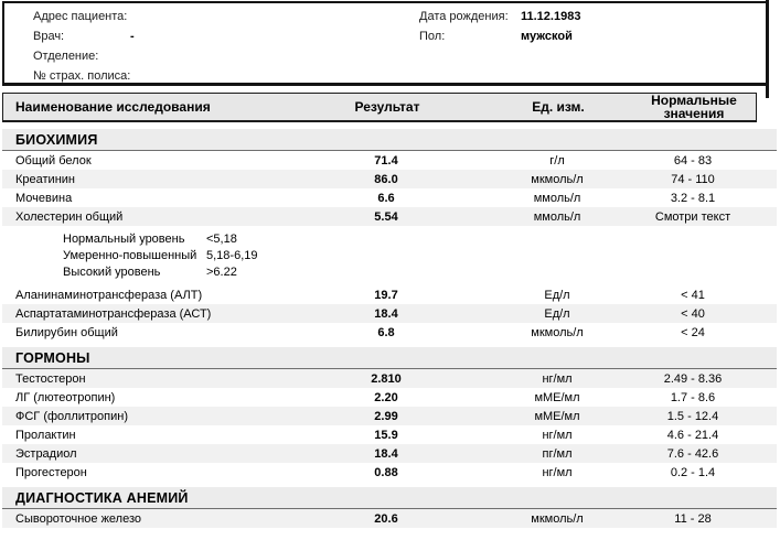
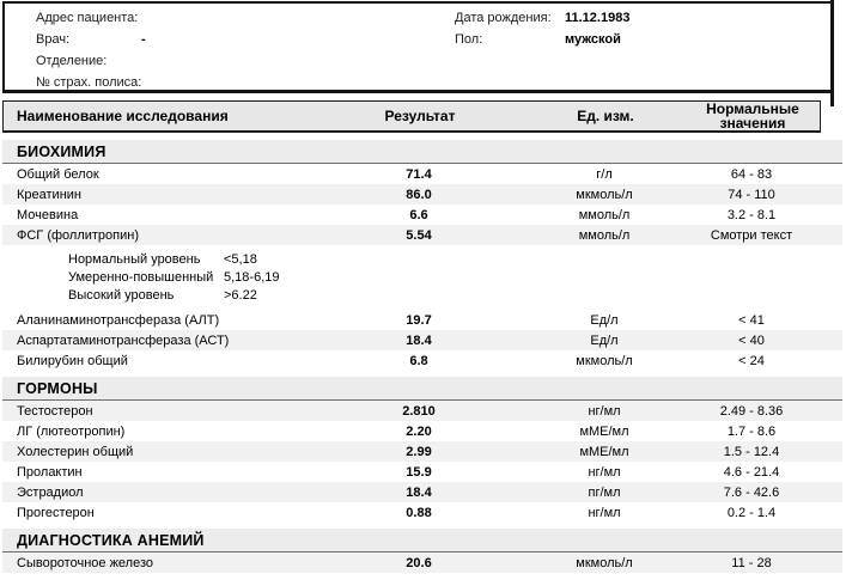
  Адрес пациента:
  Врач:
  -
  Отделение:
  № страх. полиса:
  Дата рождения:
  11.12.1983
  Пол:
  мужской
  Наименование исследования
  Результат
  Ед. изм.
  Нормальные значения
  БИОХИМИЯ
  Общий белок
  71.4
  г/л
  64 - 83
  Креатинин
  86.0
  мкмоль/л
  74 - 110
  Мочевина
  6.6
  ммоль/л
  3.2 - 8.1
- Холестерин общий
+ ФСГ (фоллитропин)
  5.54
  ммоль/л
  Смотри текст
  Нормальный уровень
  <5,18
  Умеренно-повышенный
  5,18-6,19
  Высокий уровень
  >6.22
  Аланинаминотрансфераза (АЛТ)
  19.7
  Ед/л
  < 41
  Аспартатаминотрансфераза (АСТ)
  18.4
  Ед/л
  < 40
  Билирубин общий
  6.8
  мкмоль/л
  < 24
  ГОРМОНЫ
  Тестостерон
  2.810
  нг/мл
  2.49 - 8.36
  ЛГ (лютеотропин)
  2.20
  мМЕ/мл
  1.7 - 8.6
- ФСГ (фоллитропин)
+ Холестерин общий
  2.99
  мМЕ/мл
  1.5 - 12.4
  Пролактин
  15.9
  нг/мл
  4.6 - 21.4
  Эстрадиол
  18.4
  пг/мл
  7.6 - 42.6
  Прогестерон
  0.88
  нг/мл
  0.2 - 1.4
  ДИАГНОСТИКА АНЕМИЙ
  Сывороточное железо
  20.6
  мкмоль/л
  11 - 28
